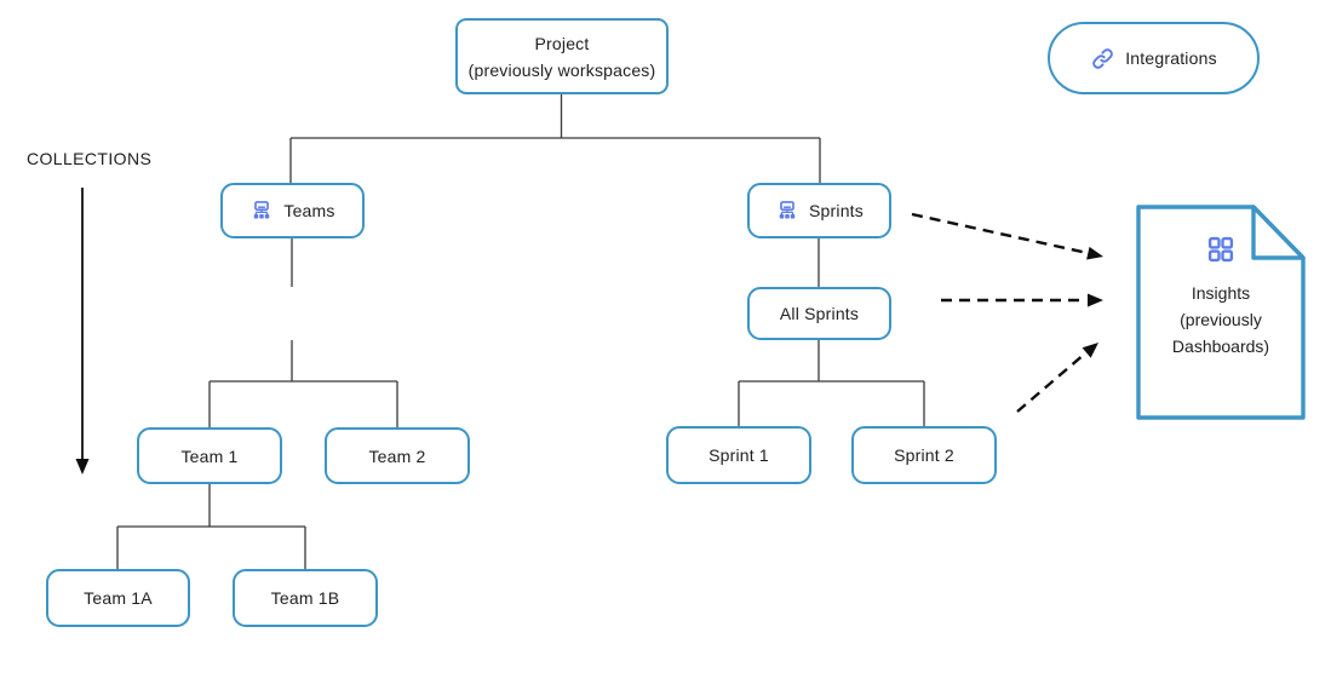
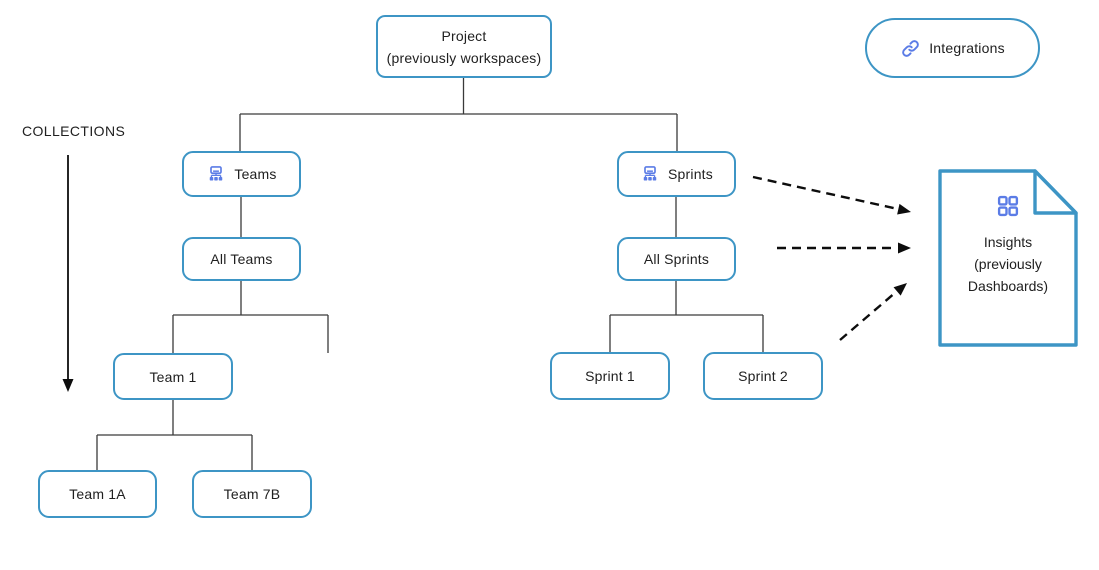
  COLLECTIONS
  Project
  (previously workspaces)
  Teams
+ All Teams
  Team 1
- Team 2
  Team 1A
- Team 1B
+ Team 7B
  Sprints
  All Sprints
  Sprint 1
  Sprint 2
  Integrations
  Insights
  (previously
  Dashboards)
